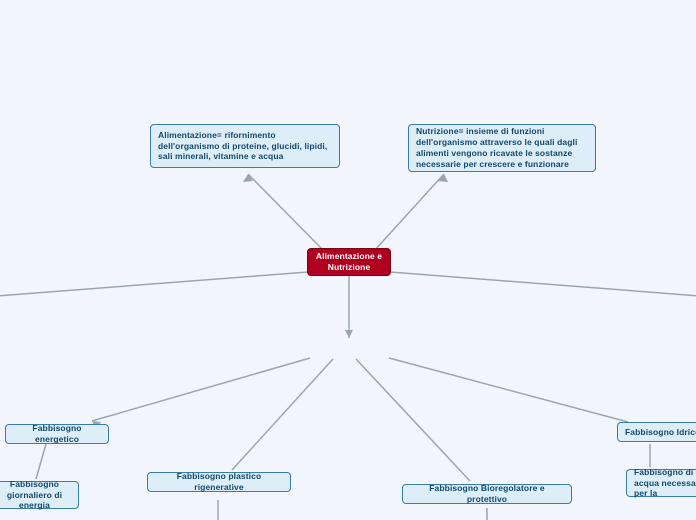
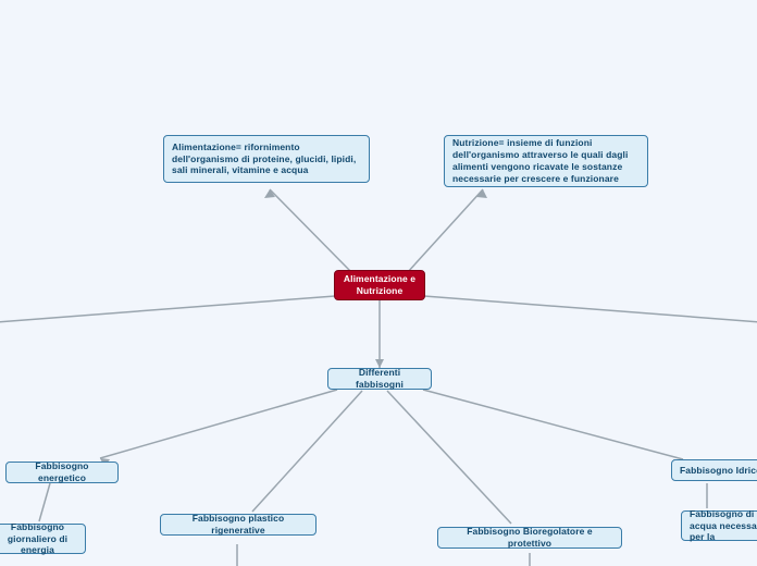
  Alimentazione= rifornimento dell'organismo di proteine, glucidi, lipidi, sali minerali, vitamine e acqua
  Nutrizione= insieme di funzioni dell'organismo attraverso le quali dagli alimenti vengono ricavate le sostanze necessarie per crescere e funzionare
  Alimentazione e Nutrizione
+ Differenti fabbisogni
  Fabbisogno energetico
  Fabbisogno giornaliero di energia
  Fabbisogno plastico rigenerative
  Fabbisogno Bioregolatore e protettivo
  Fabbisogno Idric
  Fabbisogno di acqua necessa per la
